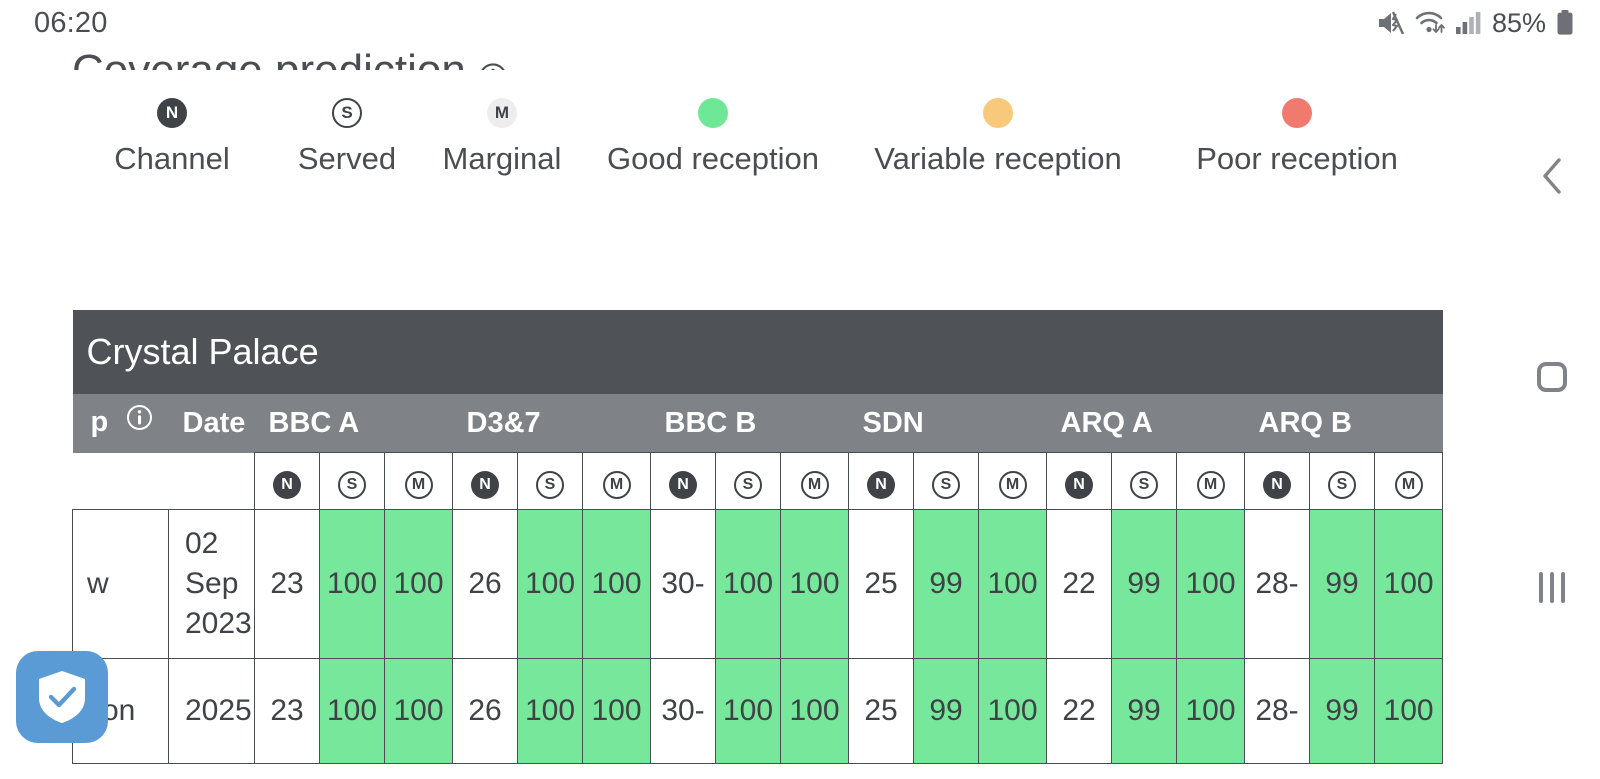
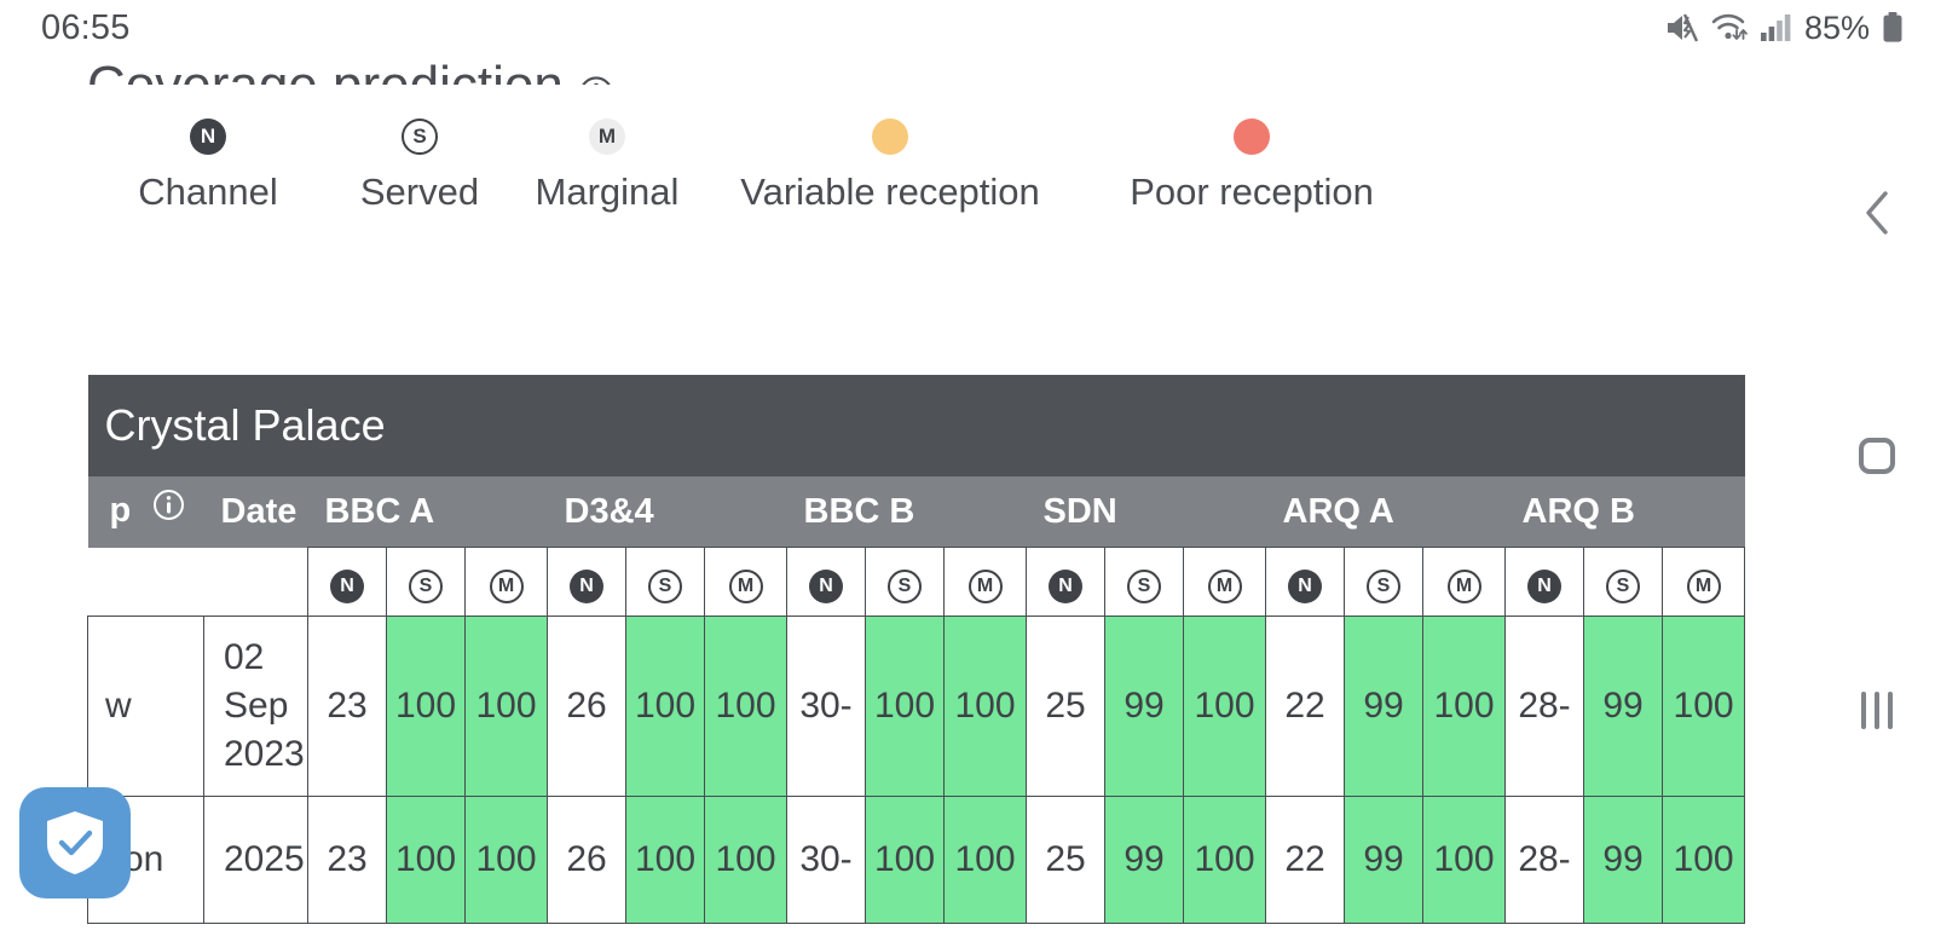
- 06:20
+ 06:55
  85%
  N
  Channel
  S
  Served
  M
  Marginal
- Good reception
  Variable reception
  Poor reception
  Crystal Palace
- p	Date	BBC A	D3&7	BBC B	SDN	ARQ A	ARQ B
+ p	Date	BBC A	D3&4	BBC B	SDN	ARQ A	ARQ B
  		N	S	M	N	S	M	N	S	M	N	S	M	N	S	M	N	S	M
  w	02 Sep 2023	23	100	100	26	100	100	30-	100	100	25	99	100	22	99	100	28-	99	100
  on	2025	23	100	100	26	100	100	30-	100	100	25	99	100	22	99	100	28-	99	100
